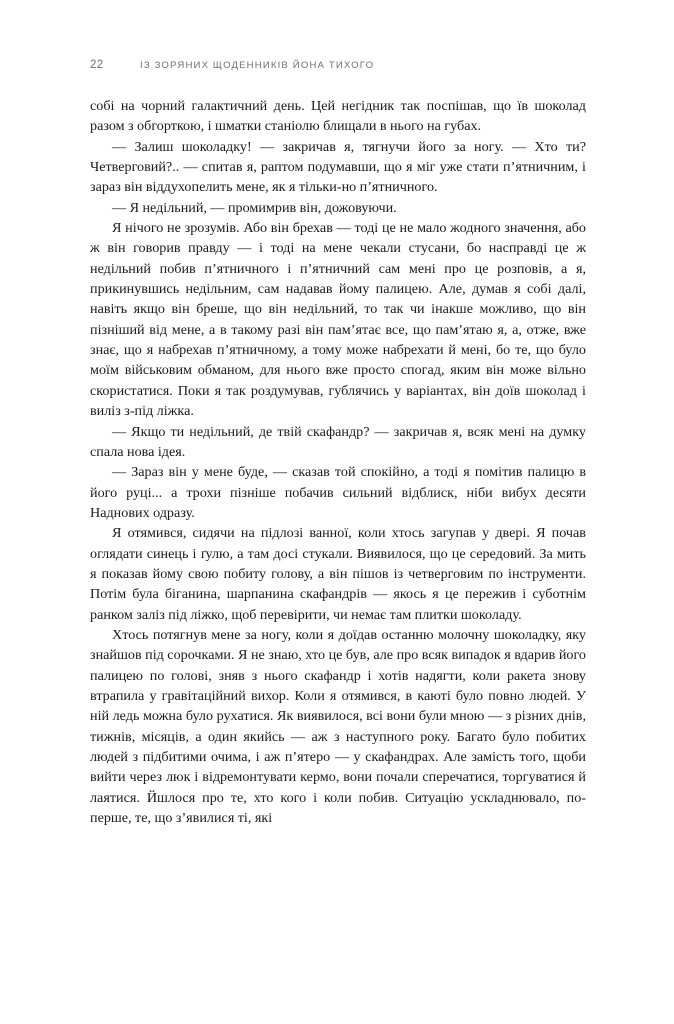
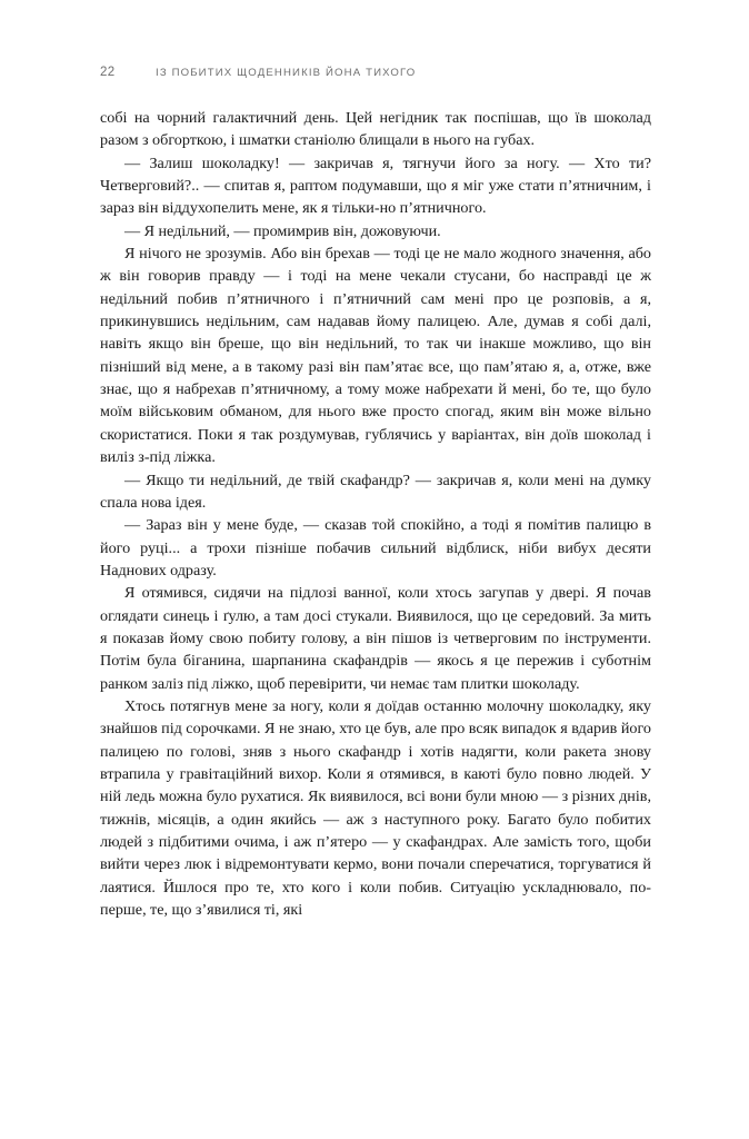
  22
- ІЗ ЗОРЯНИХ ЩОДЕННИКІВ ЙОНА ТИХОГО
+ ІЗ ПОБИТИХ ЩОДЕННИКІВ ЙОНА ТИХОГО
  собі на чорний галактичний день. Цей негідник так поспішав, що їв шоколад разом з обгорткою, і шматки станіолю блищали в нього на губах.
  — Залиш шоколадку! — закричав я, тягнучи його за ногу. — Хто ти? Четверговий?.. — спитав я, раптом подумавши, що я міг уже стати п’ятничним, і зараз він віддухопелить мене, як я тільки-но п’ятничного.
  — Я недільний, — промимрив він, дожовуючи.
  Я нічого не зрозумів. Або він брехав — тоді це не мало жодного значення, або ж він говорив правду — і тоді на мене чекали стусани, бо насправді це ж недільний побив п’ятничного і п’ятничний сам мені про це розповів, а я, прикинувшись недільним, сам надавав йому палицею. Але, думав я собі далі, навіть якщо він бреше, що він недільний, то так чи інакше можливо, що він пізніший від мене, а в такому разі він пам’ятає все, що пам’ятаю я, а, отже, вже знає, що я набрехав п’ятничному, а тому може набрехати й мені, бо те, що було моїм військовим обманом, для нього вже просто спогад, яким він може вільно скористатися. Поки я так роздумував, гублячись у варіантах, він доїв шоколад і виліз з-під ліжка.
- — Якщо ти недільний, де твій скафандр? — закричав я, всяк мені на думку спала нова ідея.
+ — Якщо ти недільний, де твій скафандр? — закричав я, коли мені на думку спала нова ідея.
  — Зараз він у мене буде, — сказав той спокійно, а тоді я помітив палицю в його руці... а трохи пізніше побачив сильний відблиск, ніби вибух десяти Наднових одразу.
  Я отямився, сидячи на підлозі ванної, коли хтось загупав у двері. Я почав оглядати синець і ґулю, а там досі стукали. Виявилося, що це середовий. За мить я показав йому свою побиту голову, а він пішов із четверговим по інструменти. Потім була біганина, шарпанина скафандрів — якось я це пережив і суботнім ранком заліз під ліжко, щоб перевірити, чи немає там плитки шоколаду.
  Хтось потягнув мене за ногу, коли я доїдав останню молочну шоколадку, яку знайшов під сорочками. Я не знаю, хто це був, але про всяк випадок я вдарив його палицею по голові, зняв з нього скафандр і хотів надягти, коли ракета знову втрапила у гравітаційний вихор. Коли я отямився, в каюті було повно людей. У ній ледь можна було рухатися. Як виявилося, всі вони були мною — з різних днів, тижнів, місяців, а один якийсь — аж з наступного року. Багато було побитих людей з підбитими очима, і аж п’ятеро — у скафандрах. Але замість того, щоби вийти через люк і відремонтувати кермо, вони почали сперечатися, торгуватися й лаятися. Йшлося про те, хто кого і коли побив. Ситуацію ускладнювало, по-перше, те, що з’явилися ті, які
